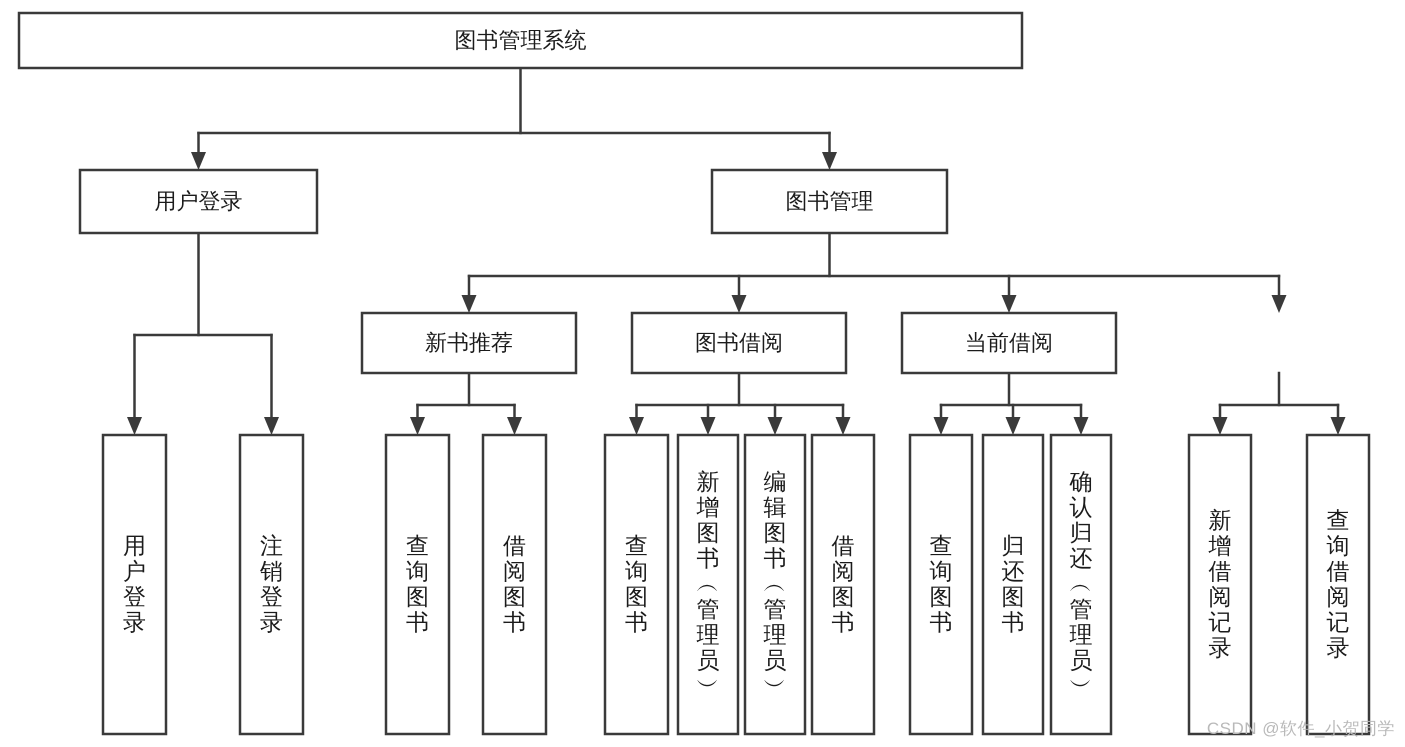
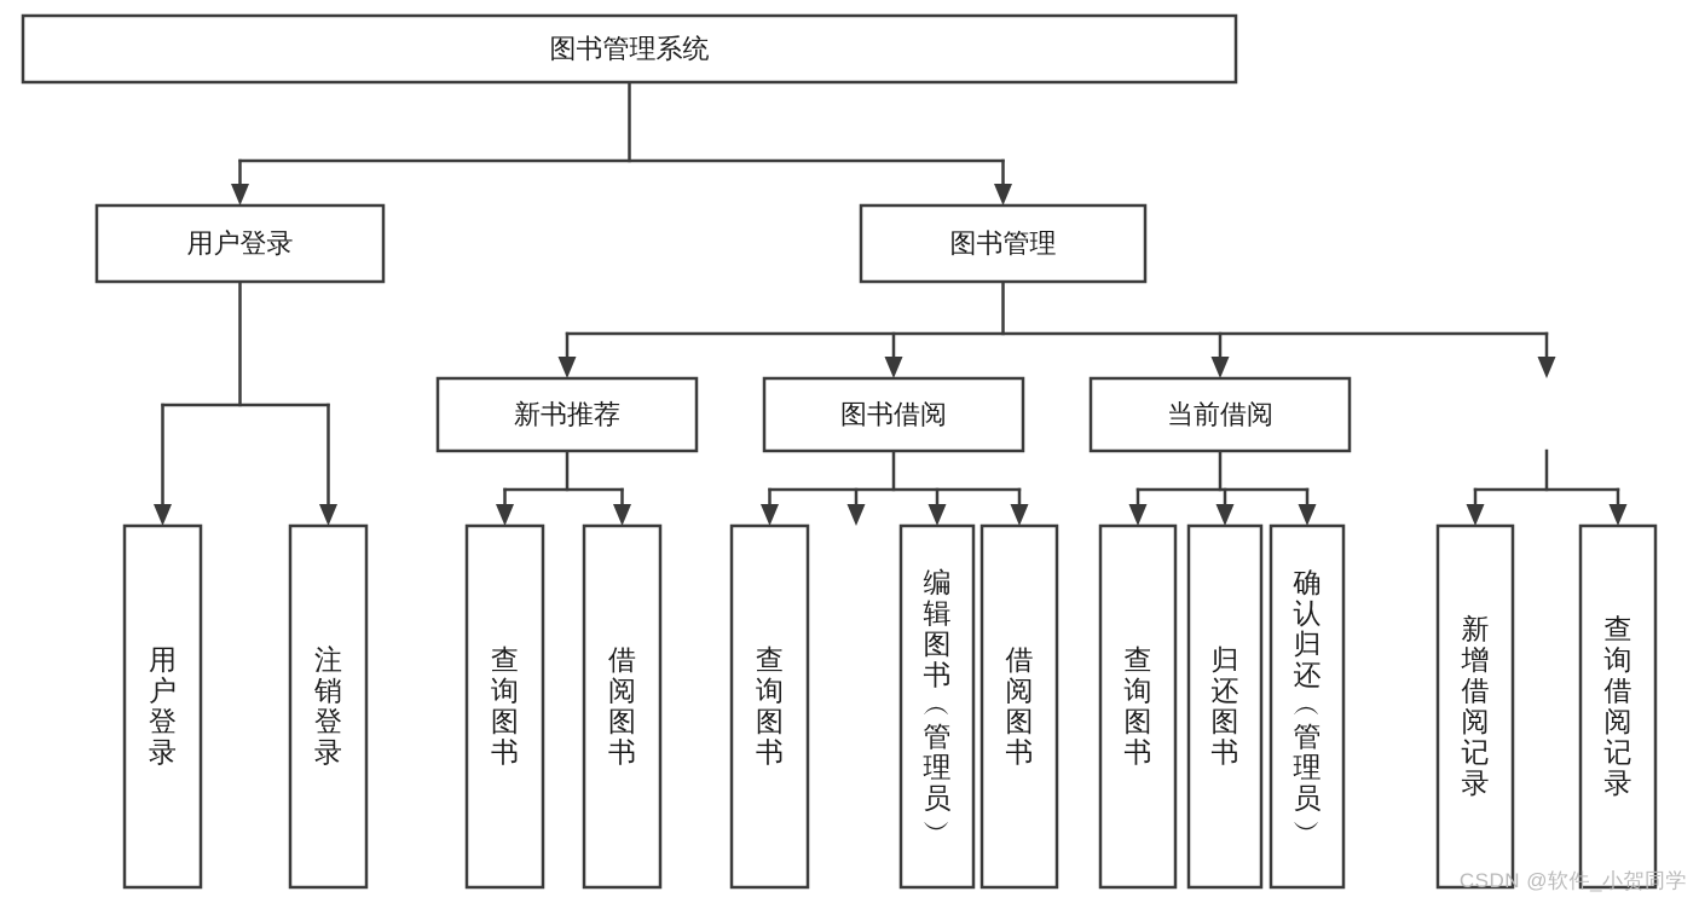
  图书管理系统
  用户登录
  图书管理
  新书推荐
  图书借阅
  当前借阅
  用户登录
  注销登录
  查询图书
  借阅图书
  查询图书
- 新增图书 ︵ 管理员 ︶
  编辑图书 ︵ 管理员 ︶
  借阅图书
  查询图书
  归还图书
  确认归还 ︵ 管理员 ︶
  新增借阅记录
  查询借阅记录
  CSDN @软件_小贺同学
